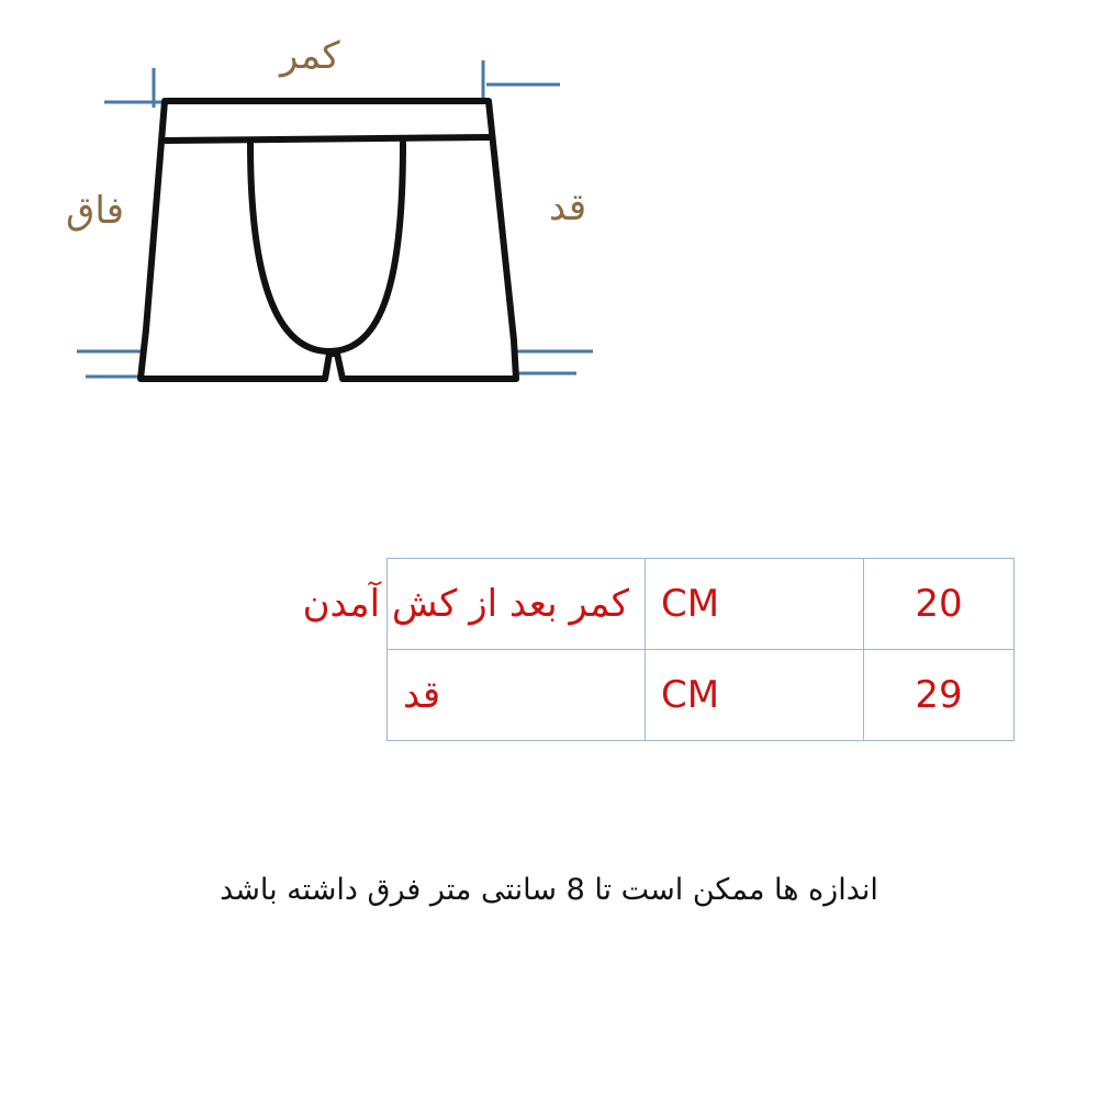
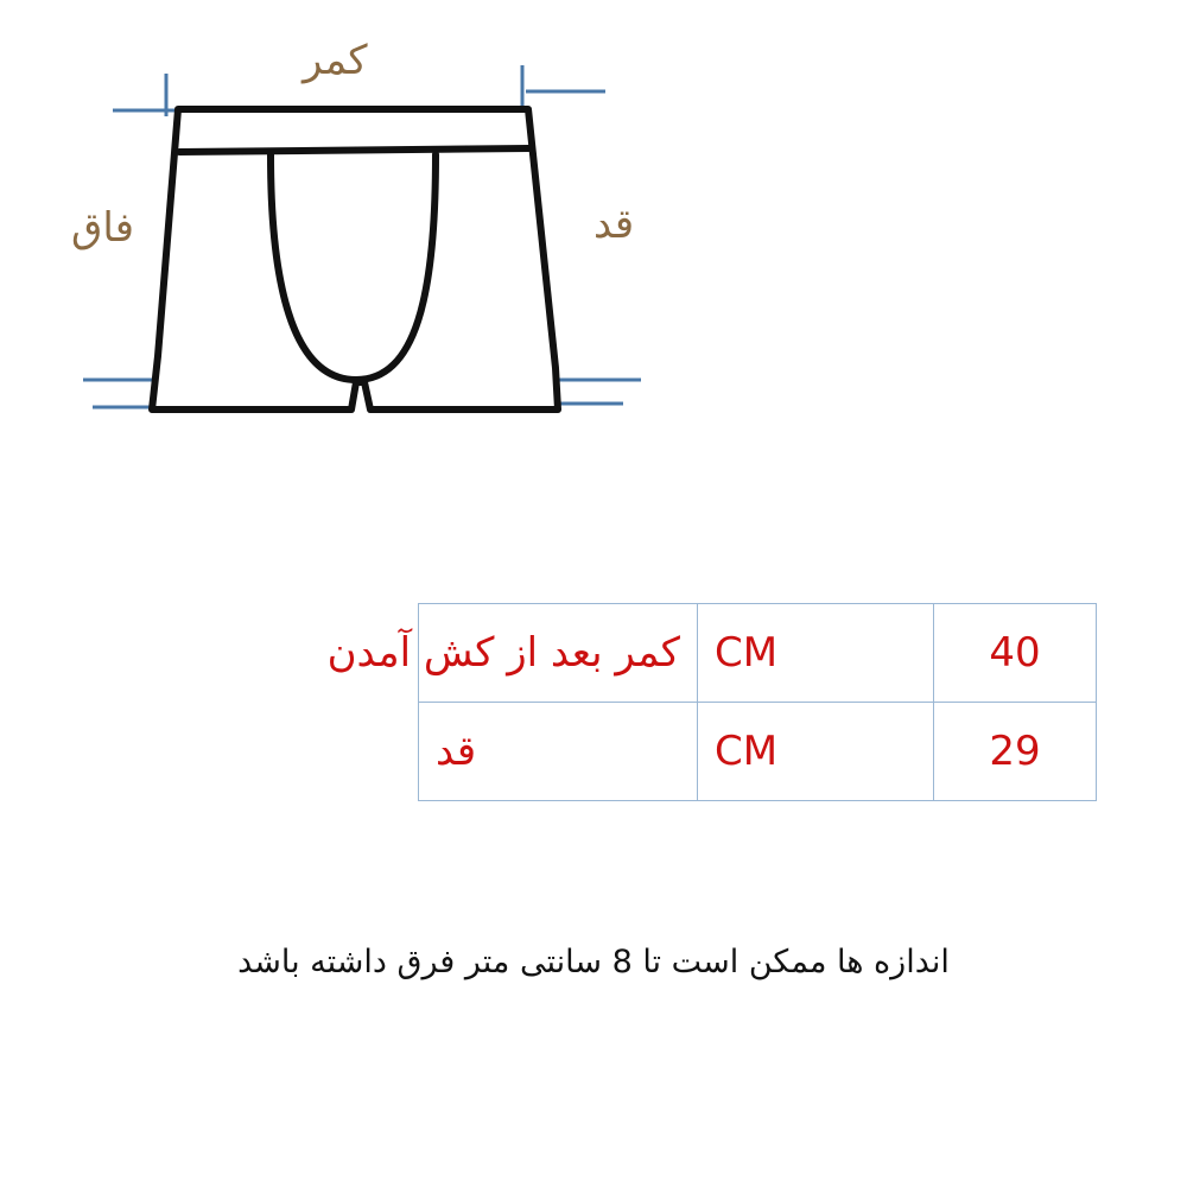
  کمر
  فاق
  قد
- 20	CM	کمر بعد از کش آمدن
+ 40	CM	کمر بعد از کش آمدن
  29	CM	قد
  اندازه ها ممکن است تا 8 سانتی متر فرق داشته باشد
